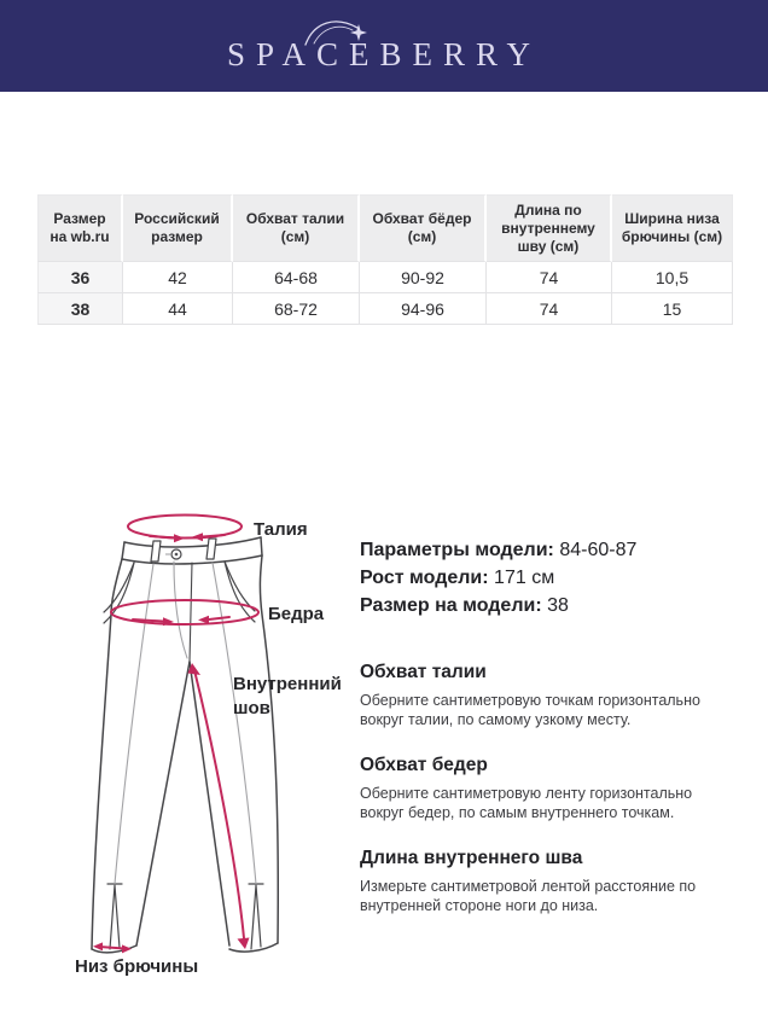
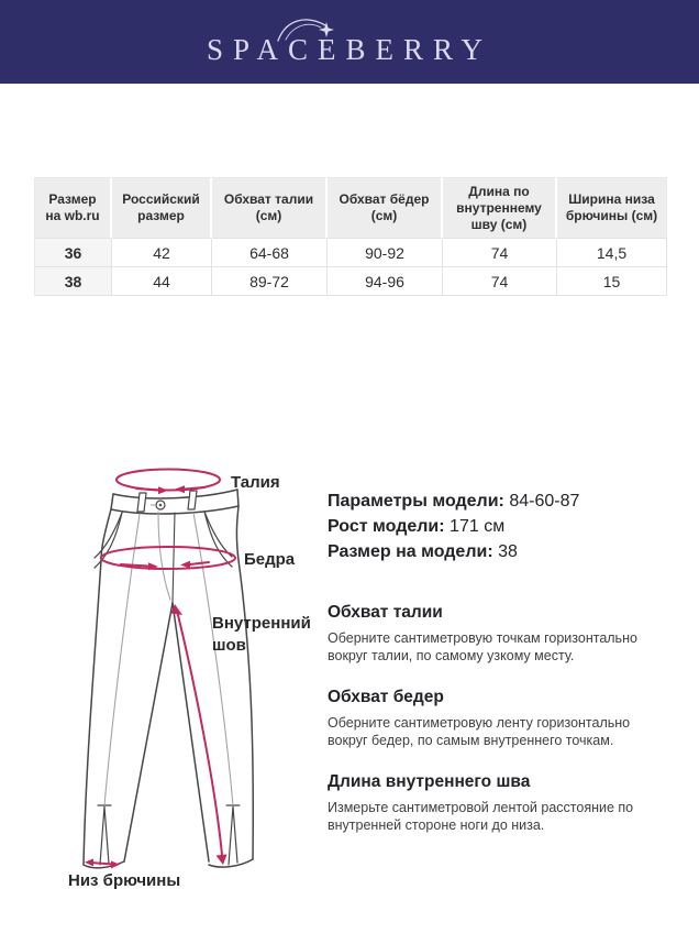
  SPACEBERRY
  Размер на wb.ru	Российский размер	Обхват талии (см)	Обхват бёдер (см)	Длина по внутреннему шву (см)	Ширина низа брючины (см)
- 36	42	64-68	90-92	74	10,5
+ 36	42	64-68	90-92	74	14,5
- 38	44	68-72	94-96	74	15
+ 38	44	89-72	94-96	74	15
  Талия
  Бедра
  Внутренний шов
  Низ брючины
  Параметры модели: 84-60-87
  Рост модели: 171 см
  Размер на модели: 38
  Обхват талии
  Оберните сантиметровую точкам горизонтально вокруг талии, по самому узкому месту.
  Обхват бедер
  Оберните сантиметровую ленту горизонтально вокруг бедер, по самым внутреннего точкам.
  Длина внутреннего шва
  Измерьте сантиметровой лентой расстояние по внутренней стороне ноги до низа.
